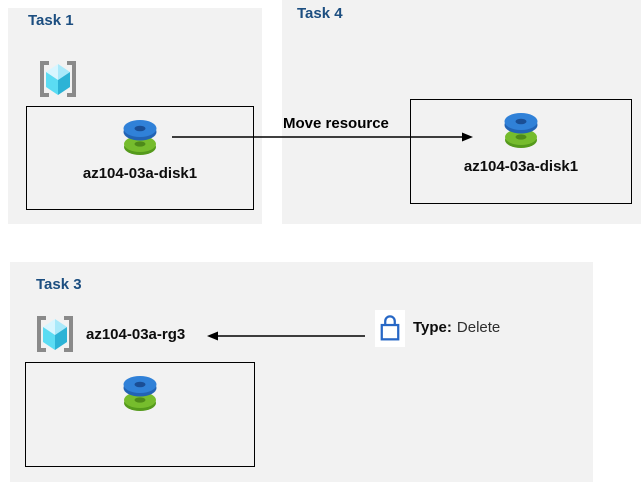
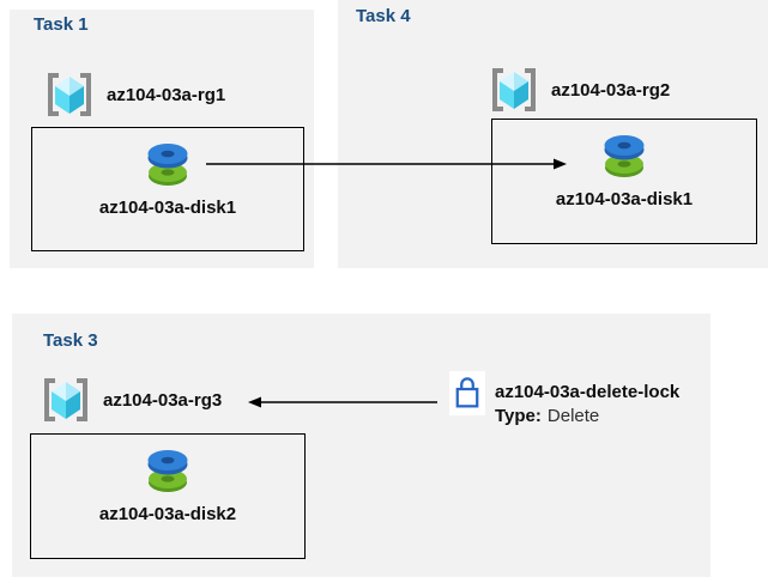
  Task 1
+ az104-03a-rg1
  az104-03a-disk1
  Task 4
+ az104-03a-rg2
  az104-03a-disk1
- Move resource
  Task 3
  az104-03a-rg3
+ az104-03a-disk2
+ az104-03a-delete-lock
  Type: Delete
